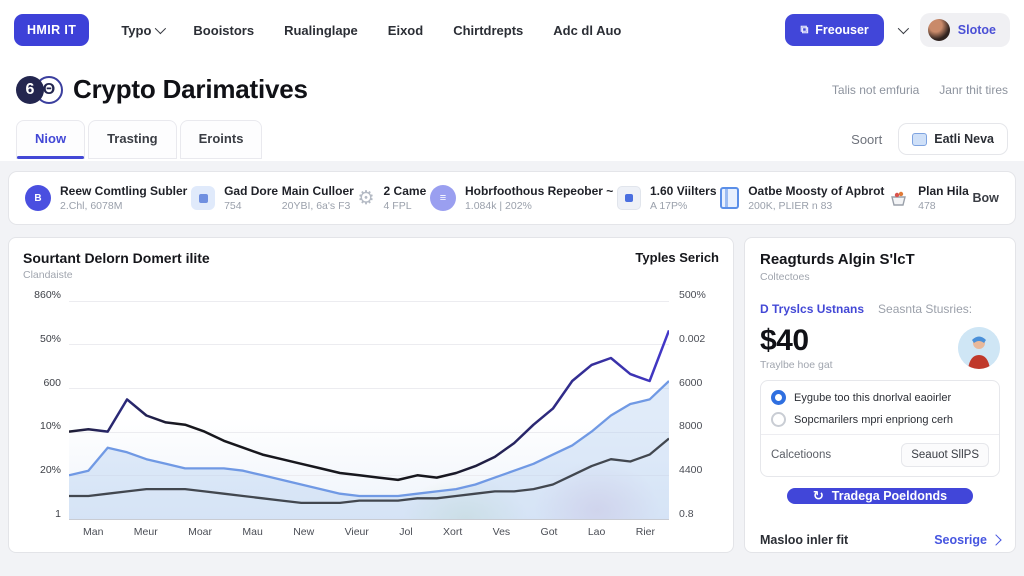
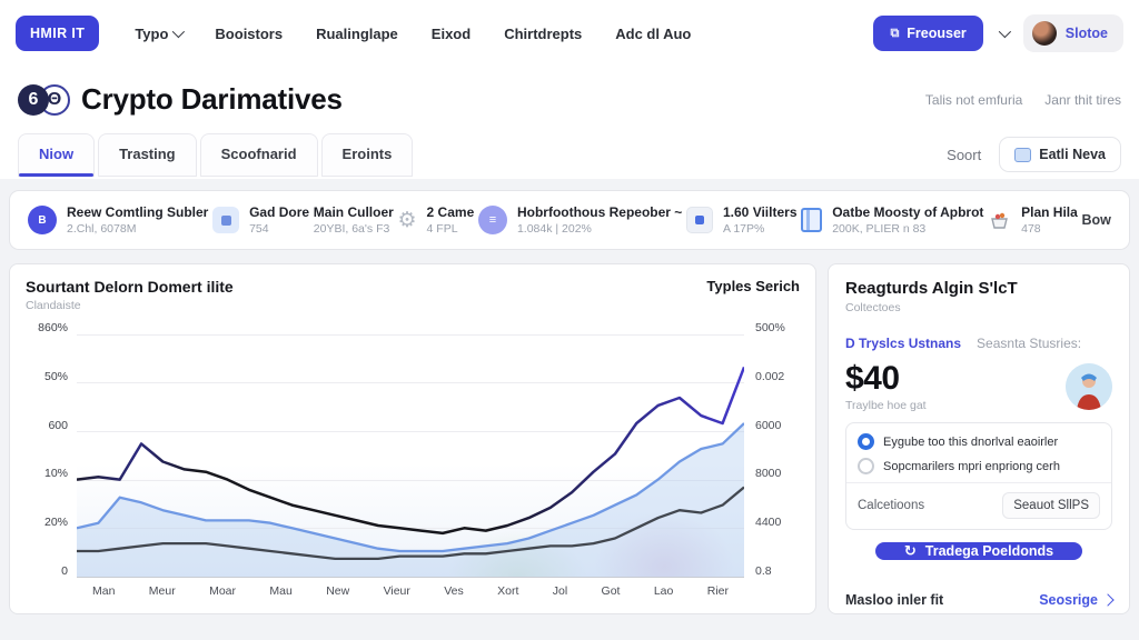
  HMIR IT
  Typo
  Booistors
  Rualinglape
  Eixod
  Chirtdrepts
  Adc dl Auo
  ⧉
  Freouser
  Slotoe
  6
  Θ
  Crypto Darimatives
  Talis not emfuria
  Janr thit tires
  Niow
  Trasting
+ Scoofnarid
  Eroints
  Soort
  Eatli Neva
  B
  Reew Comtling Subler
  2.Chl, 6078M
  Gad Dore
  754
  Main Culloer
  20YBI, 6a's F3
  ⚙
  2 Came
  4 FPL
  ≡
  Hobrfoothous Repeober ~
  1.084k | 202%
  1.60 Viilters
  A 17P%
  Oatbe Moosty of Apbrot
  200K, PLIER n 83
  Plan Hila
  478
  Bow
  Sourtant Delorn Domert ilite
  Clandaiste
  Typles Serich
  860%
  50%
  600
  10%
  20%
- 1
+ 0
  500%
  0.002
  6000
  8000
  4400
  0.8
  Man
  Meur
  Moar
  Mau
  New
  Vieur
- Jol
+ Ves
  Xort
- Ves
+ Jol
  Got
  Lao
  Rier
  Reagturds Algin S'lcT
  Coltectoes
  D Tryslcs Ustnans
  Seasnta Stusries:
  $40
  Traylbe hoe gat
  Eygube too this dnorlval eaoirler
  Sopcmarilers mpri enpriong cerh
  Calcetioons
  Seauot SllPS
  ↻
  Tradega Poeldonds
  Masloo inler fit
  Seosrige
